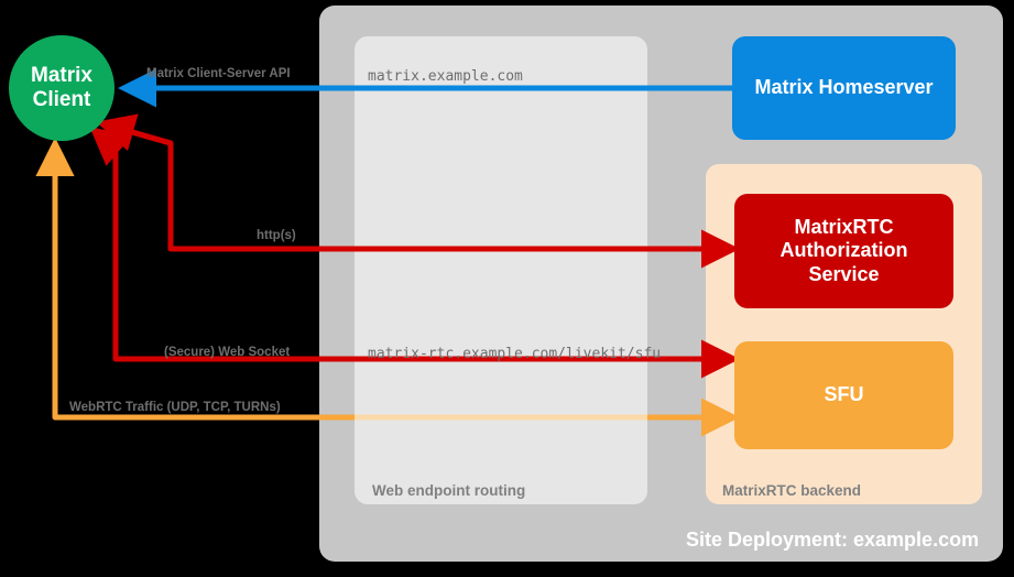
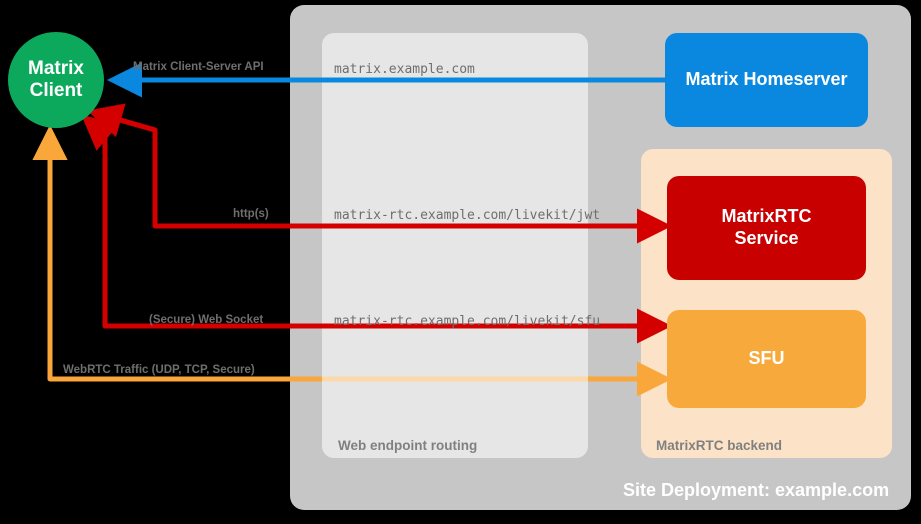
  Matrix
  Client
  Matrix Homeserver
  MatrixRTC
- Authorization
  Service
  SFU
  matrix.example.com
+ matrix-rtc.example.com/livekit/jwt
  matrix-rtc.example.com/livekit/sfu
  Matrix Client-Server API
  http(s)
  (Secure) Web Socket
- WebRTC Traffic (UDP, TCP, TURNs)
+ WebRTC Traffic (UDP, TCP, Secure)
  Web endpoint routing
  MatrixRTC backend
  Site Deployment: example.com
